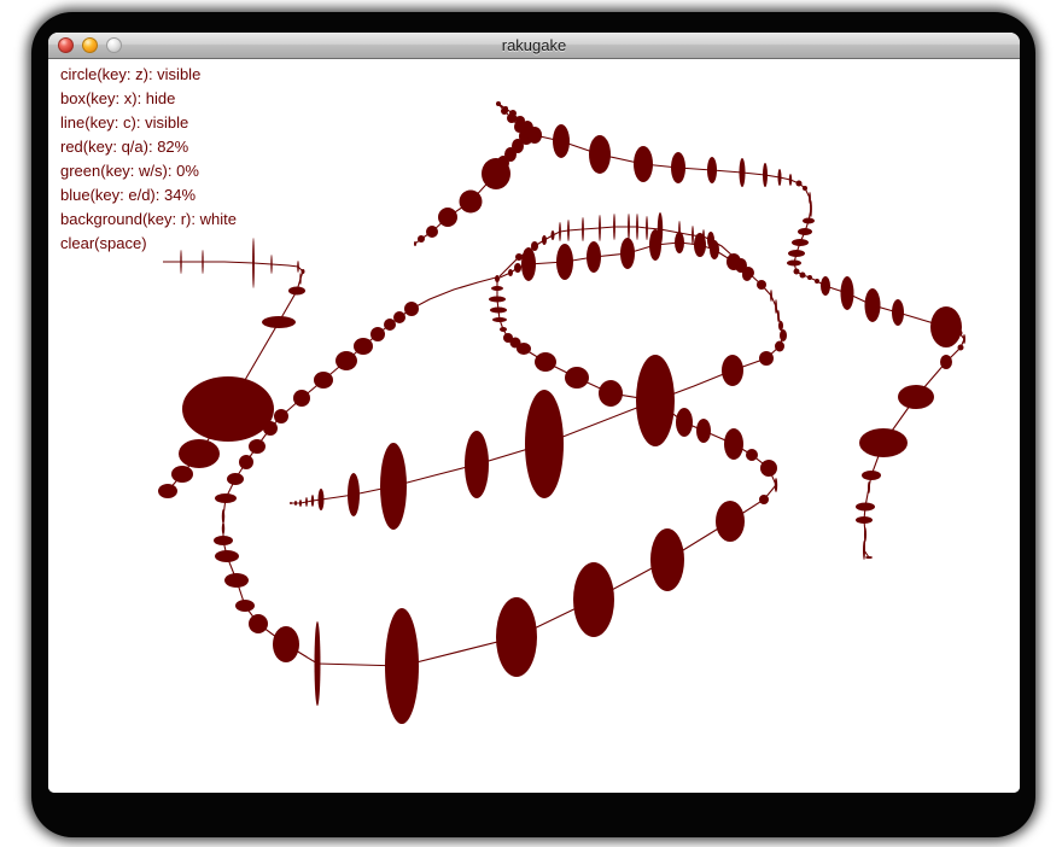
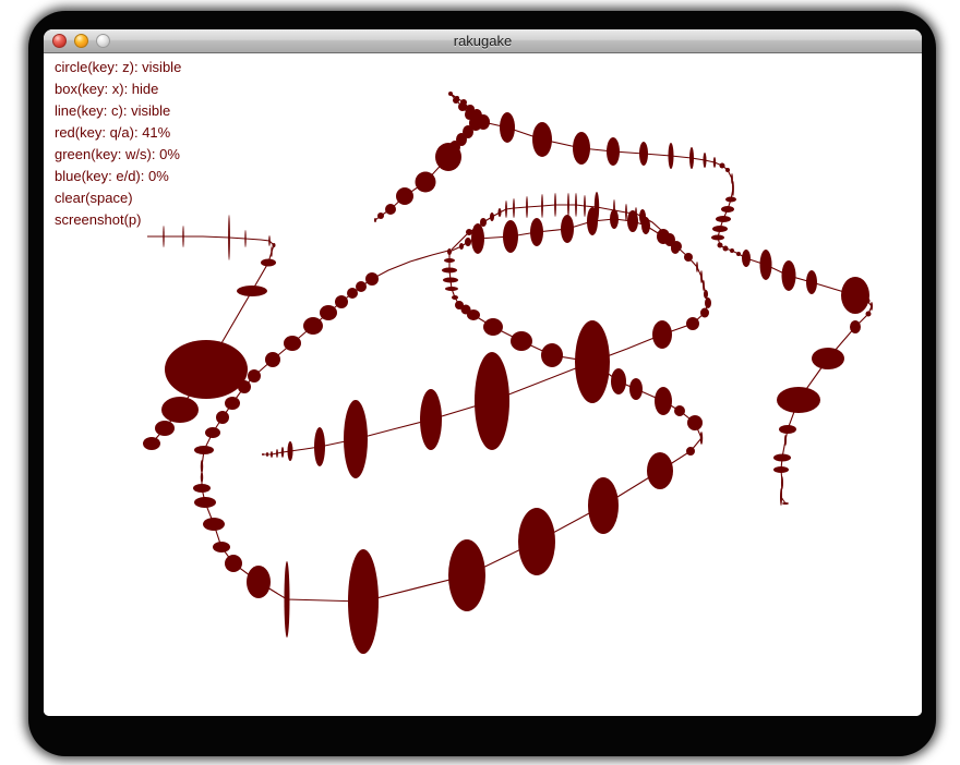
  rakugake
  circle(key: z): visible
  box(key: x): hide
  line(key: c): visible
- red(key: q/a): 82%
+ red(key: q/a): 41%
  green(key: w/s): 0%
- blue(key: e/d): 34%
+ blue(key: e/d): 0%
- background(key: r): white
  clear(space)
+ screenshot(p)
